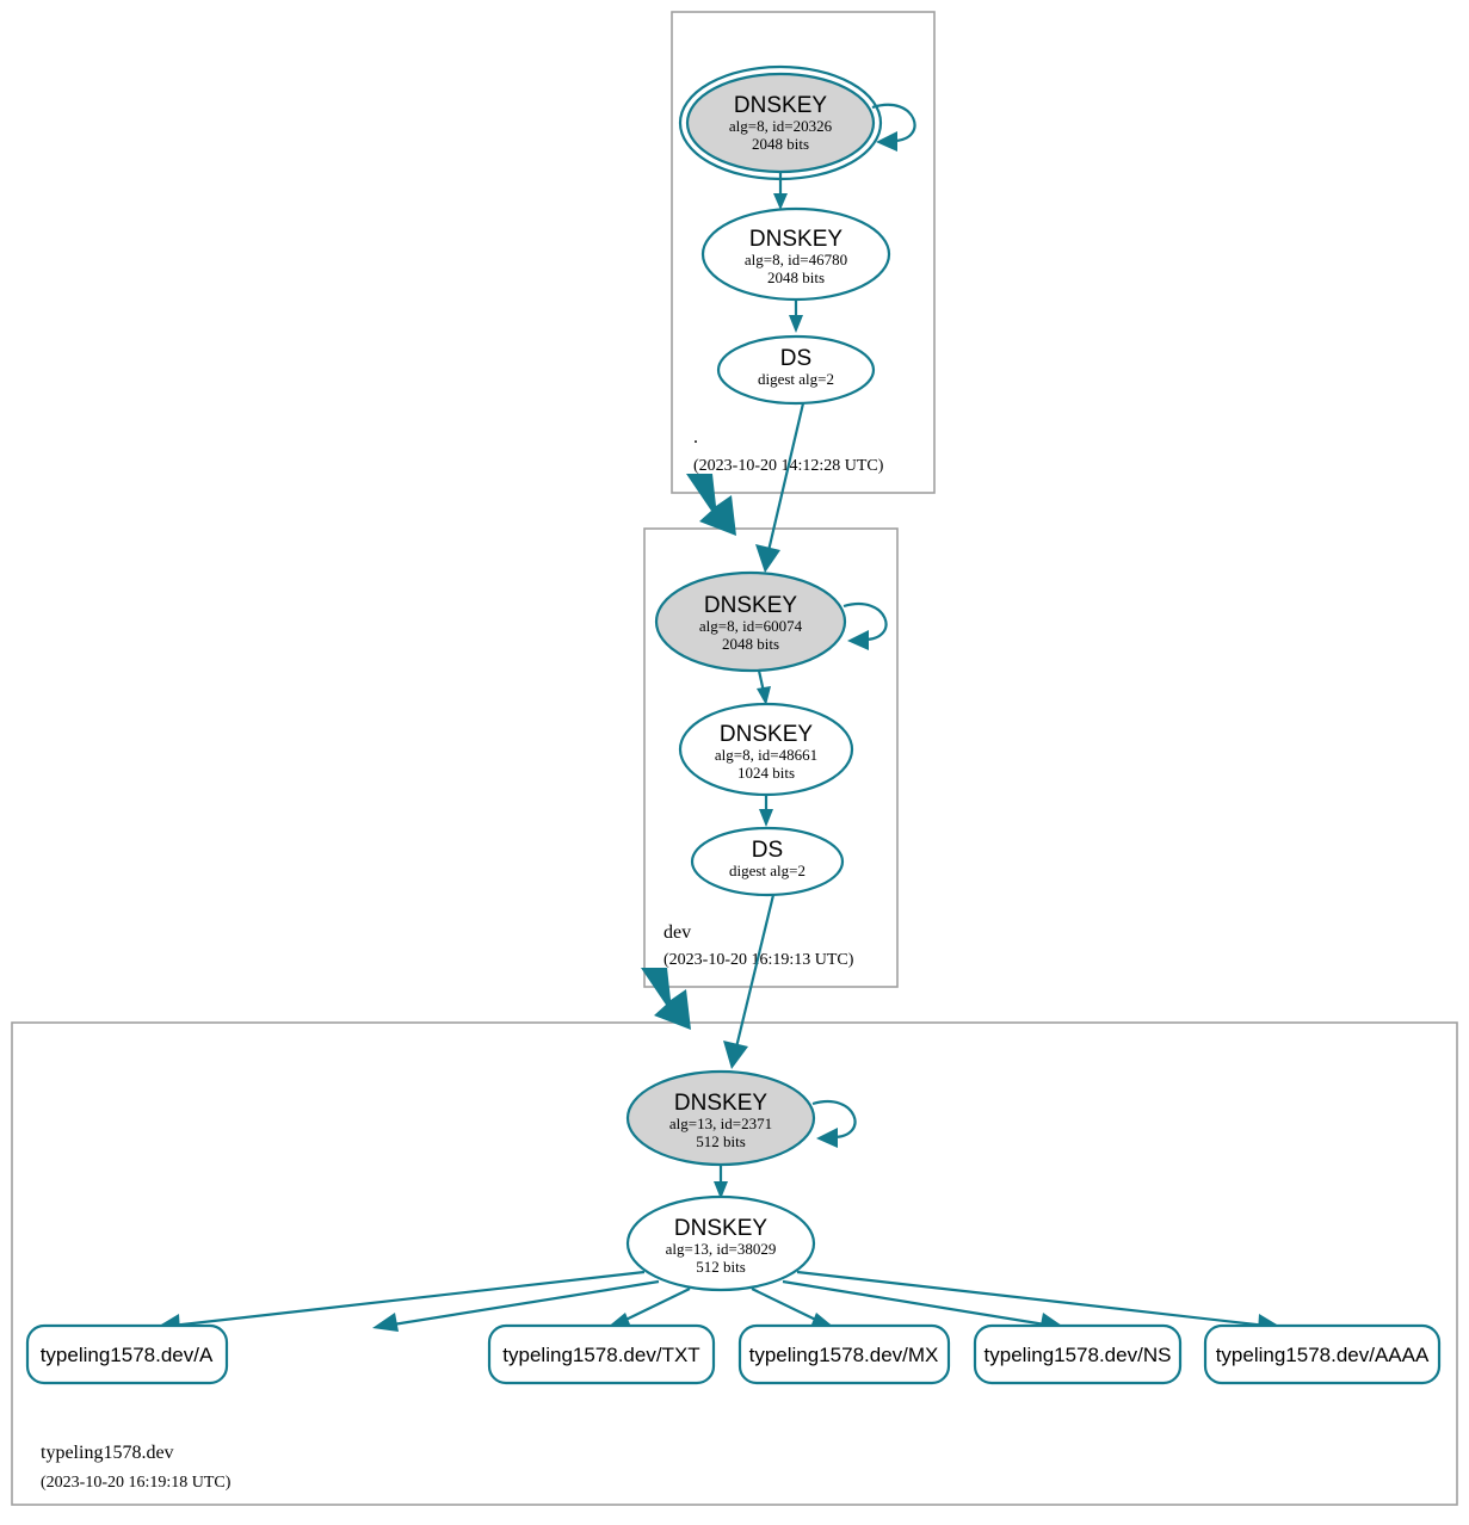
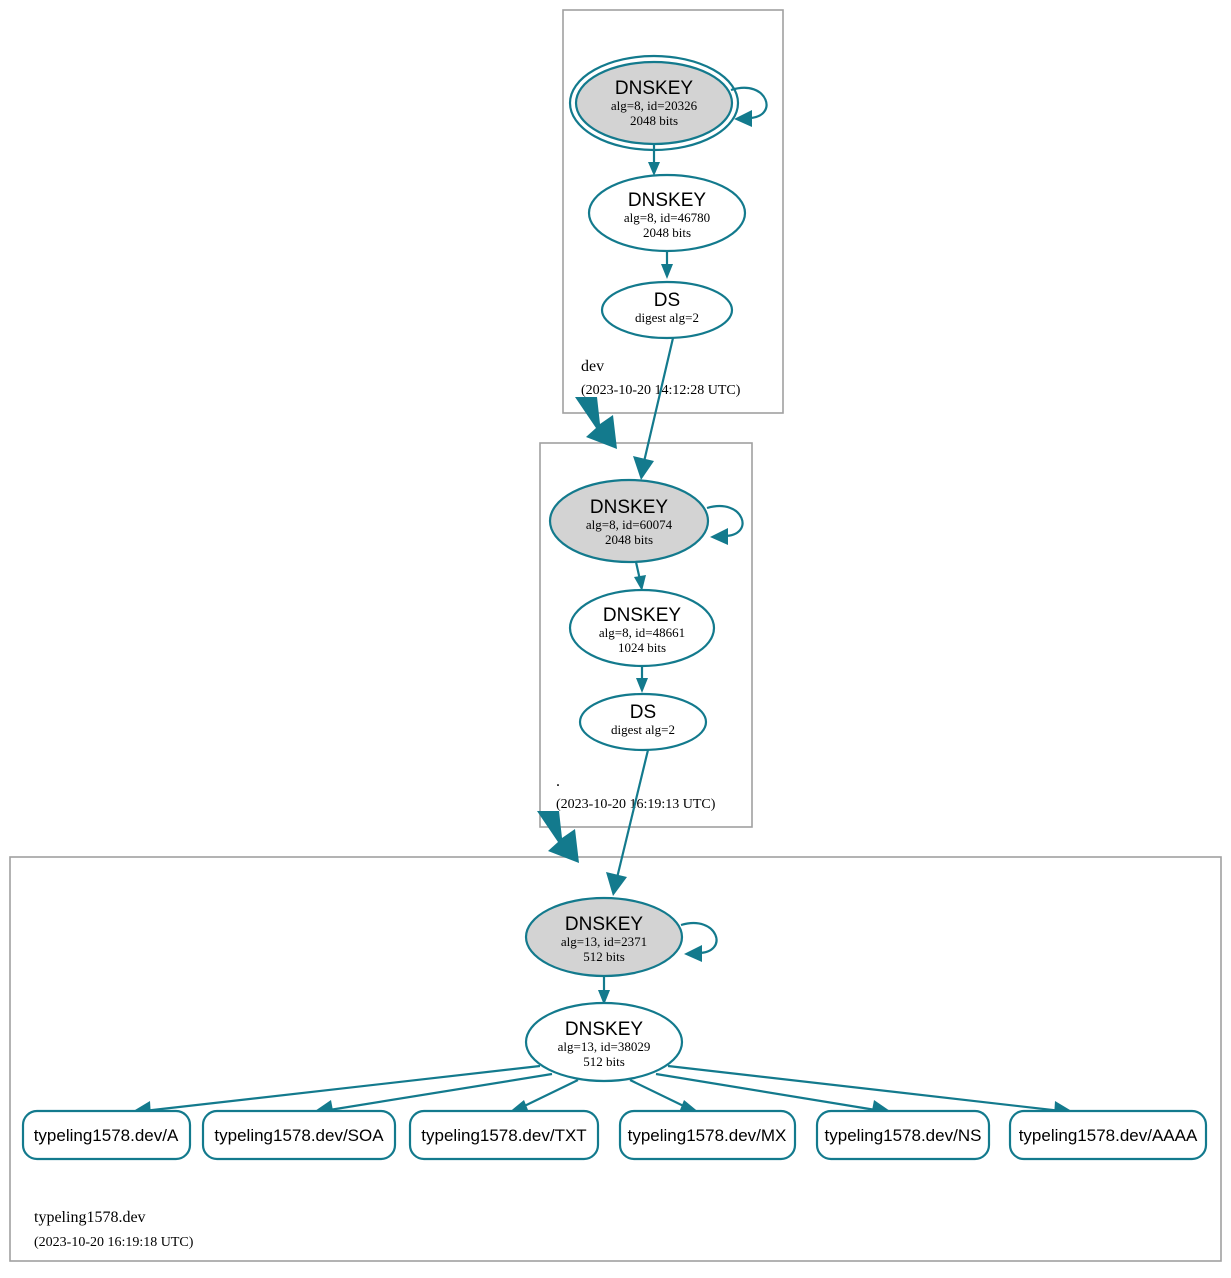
  DNSKEY
  alg=8, id=20326
  2048 bits
  DNSKEY
  alg=8, id=46780
  2048 bits
  DS
  digest alg=2
- .
+ dev
  (2023-10-20 14:12:28 UTC)
  DNSKEY
  alg=8, id=60074
  2048 bits
  DNSKEY
  alg=8, id=48661
  1024 bits
  DS
  digest alg=2
- dev
+ .
  (2023-10-20 16:19:13 UTC)
  DNSKEY
  alg=13, id=2371
  512 bits
  DNSKEY
  alg=13, id=38029
  512 bits
  typeling1578.dev/A
+ typeling1578.dev/SOA
  typeling1578.dev/TXT
  typeling1578.dev/MX
  typeling1578.dev/NS
  typeling1578.dev/AAAA
  typeling1578.dev
  (2023-10-20 16:19:18 UTC)
